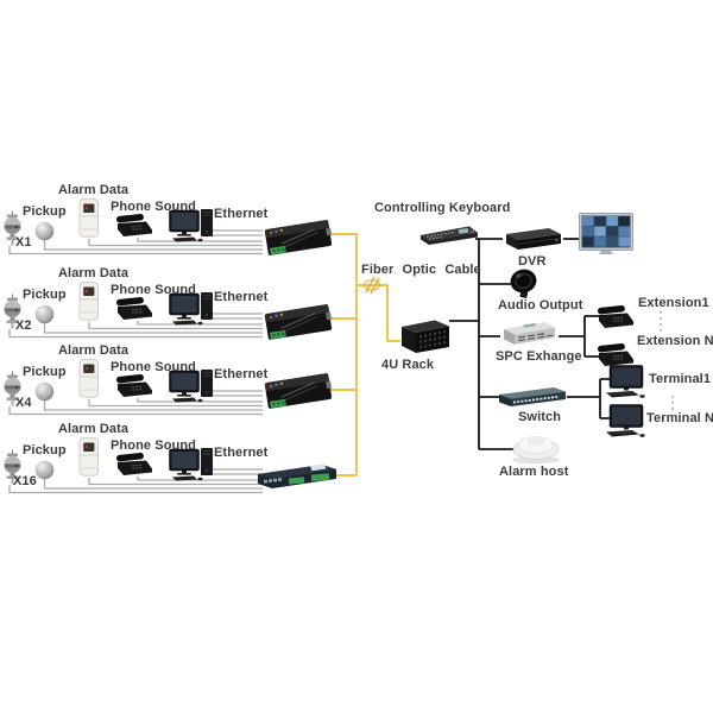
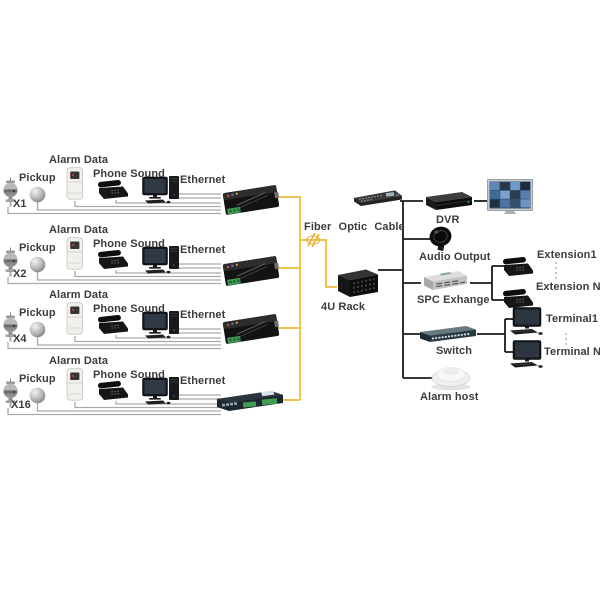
  Alarm Data
  Pickup
  Phone Sound
  Ethernet
  X1
  Alarm Data
  Pickup
  Phone Sound
  Ethernet
  X2
  Alarm Data
  Pickup
  Phone Sound
  Ethernet
  X4
  Alarm Data
  Pickup
  Phone Sound
  Ethernet
  X16
  Fiber Optic Cable
  4U Rack
- Controlling Keyboard
  DVR
  Audio Output
  SPC Exhange
  Extension1
  Extension N
  Switch
  Terminal1
  Terminal N
  Alarm host
